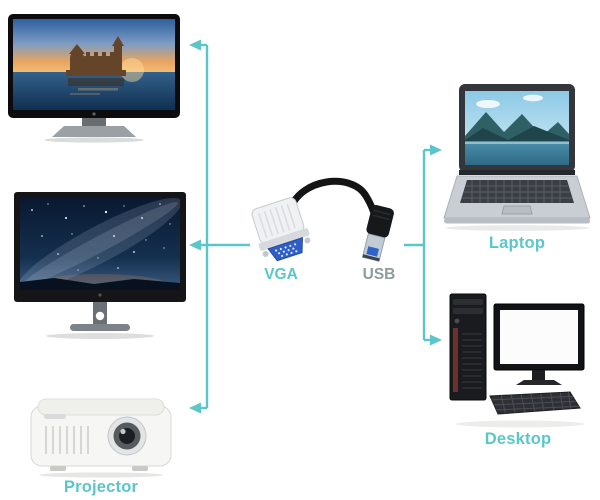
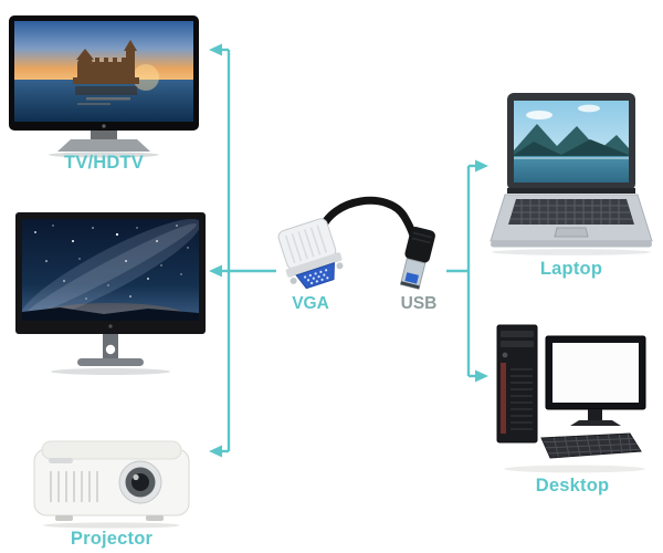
+ TV/HDTV
  Projector
  VGA
  USB
  Laptop
  Desktop
